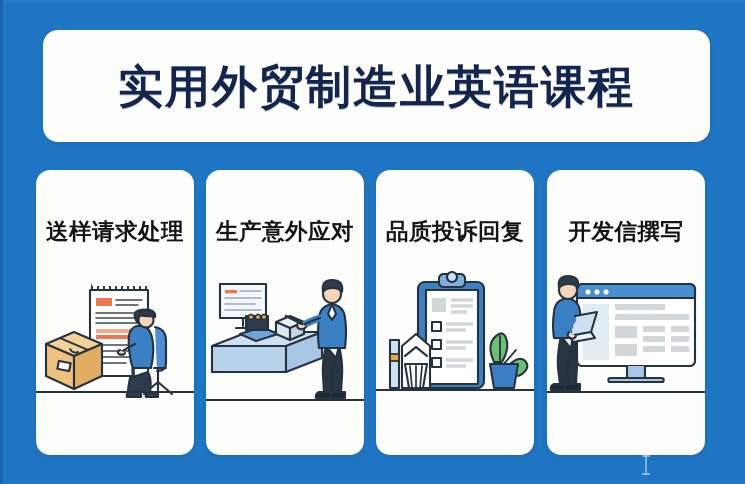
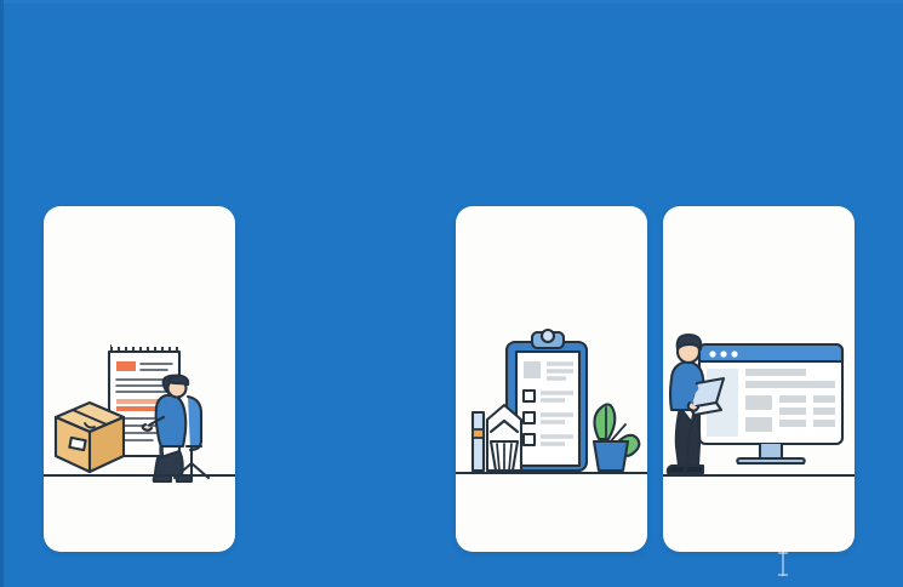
- 实用外贸制造业英语课程
- 送样请求处理
- 生产意外应对
- 品质投诉回复
- 开发信撰写
